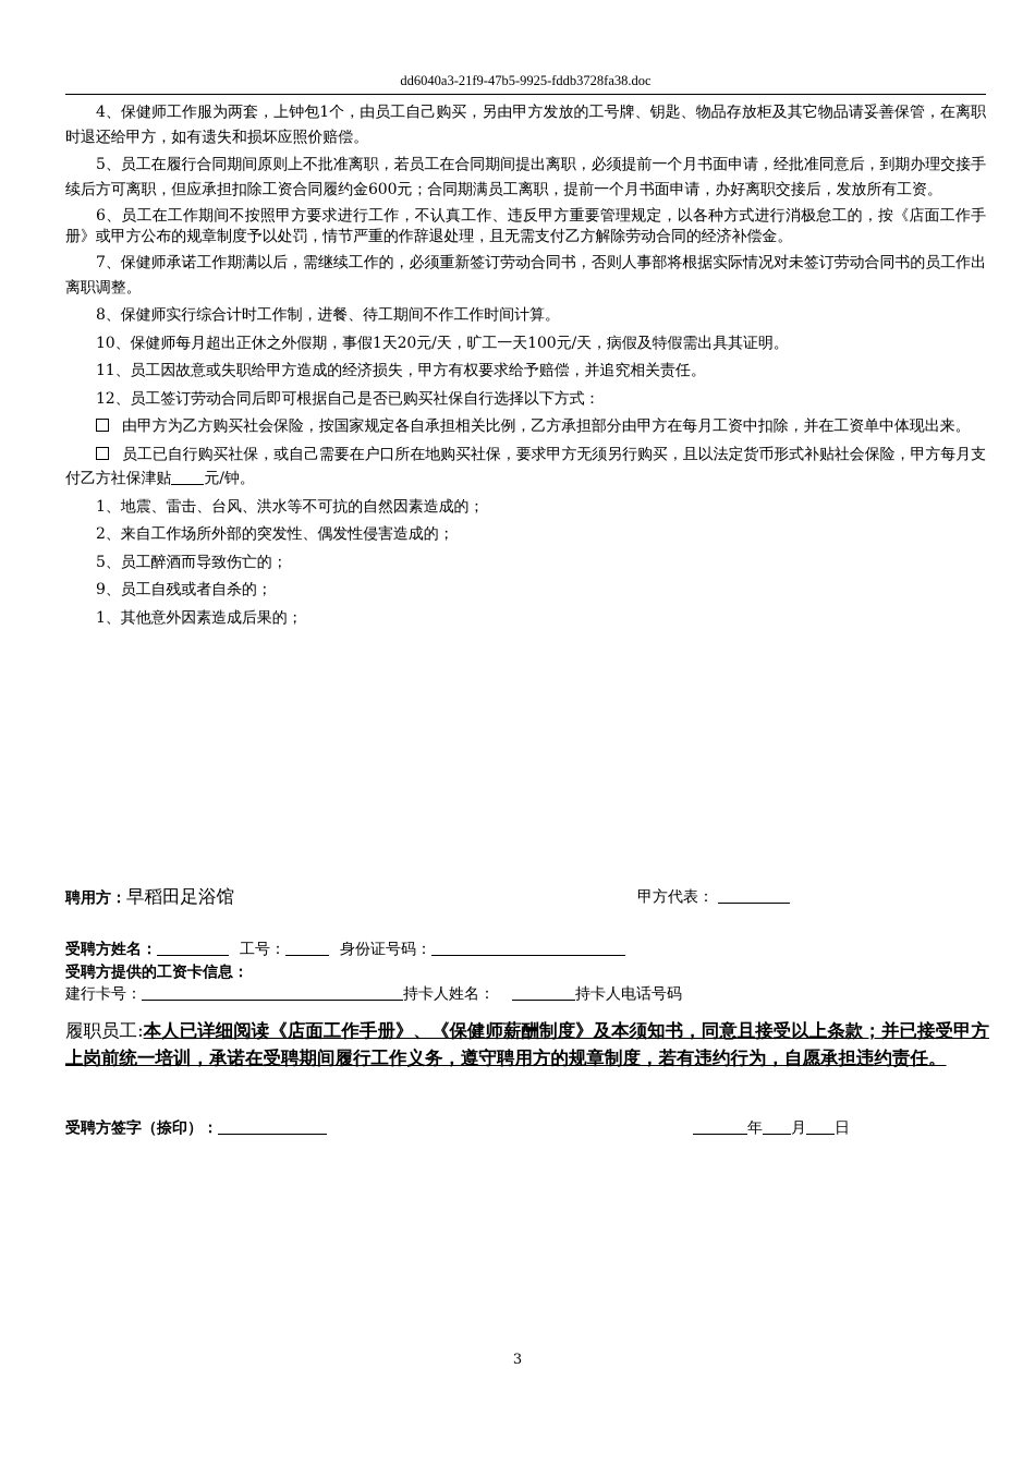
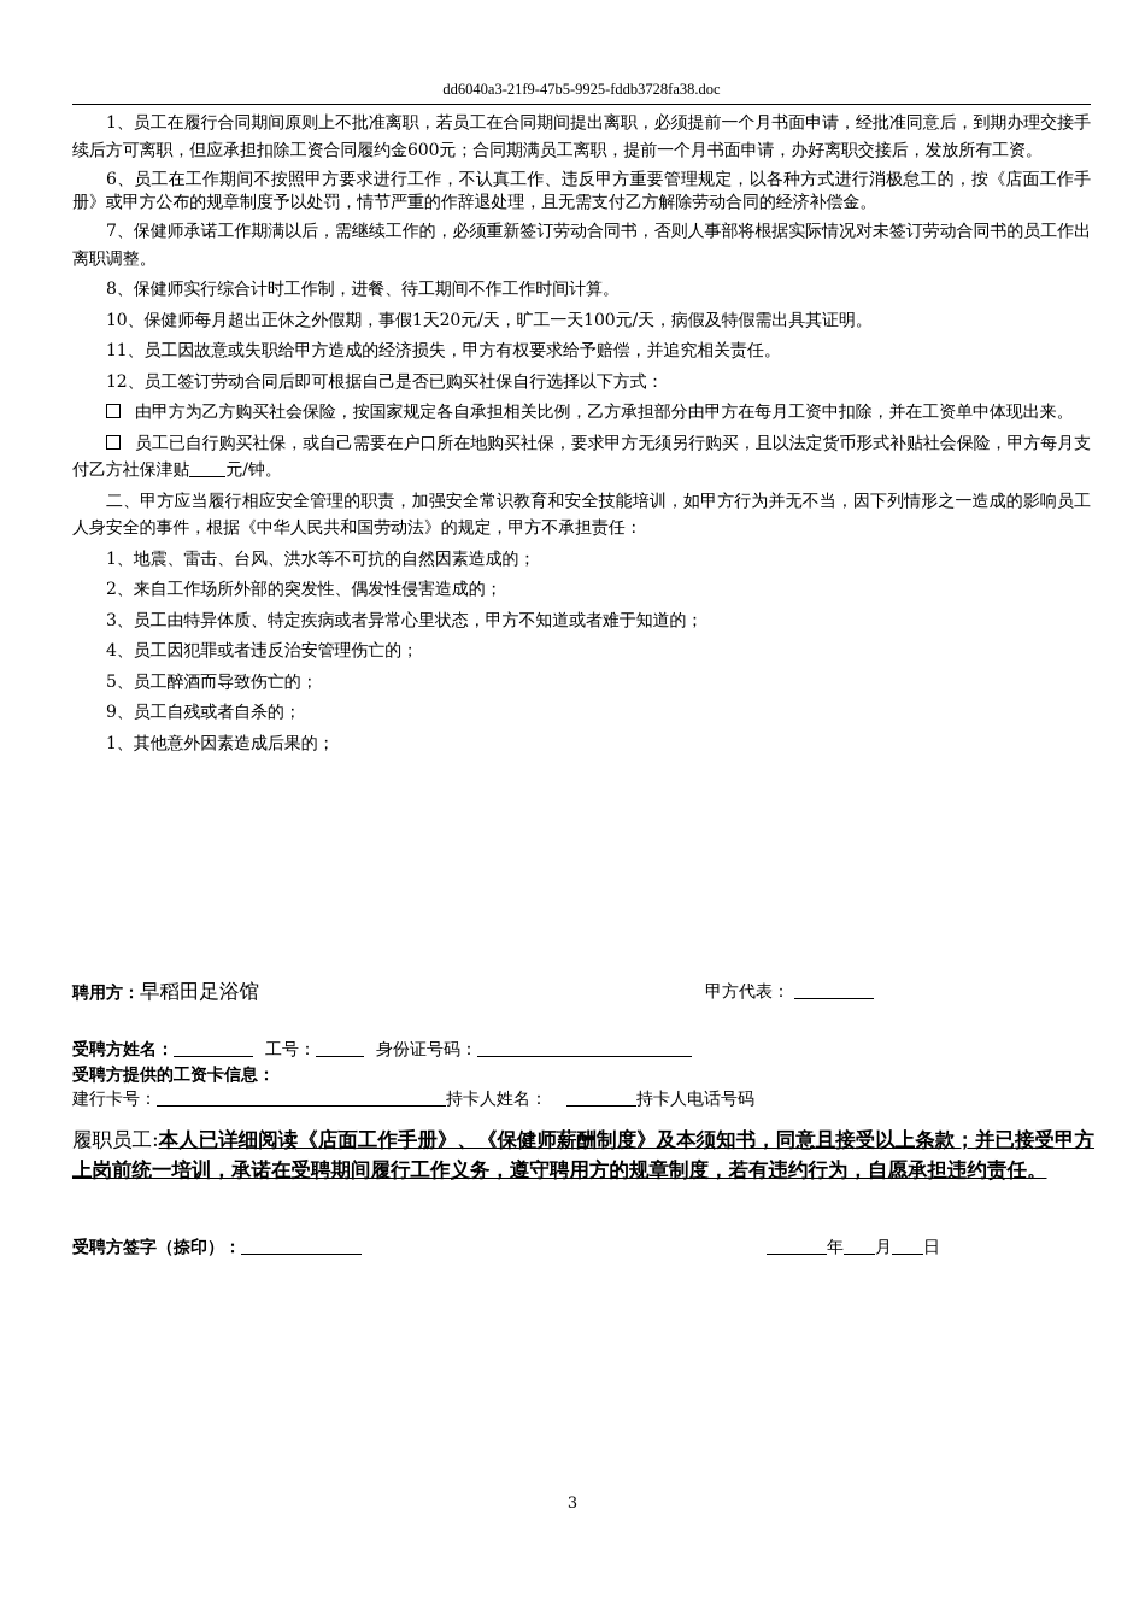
  dd6040a3-21f9-47b5-9925-fddb3728fa38.doc
- 4、保健师工作服为两套，上钟包1个，由员工自己购买，另由甲方发放的工号牌、钥匙、物品存放柜及其它物品请妥善保管，在离职时退还给甲方，如有遗失和损坏应照价赔偿。
- 5、员工在履行合同期间原则上不批准离职，若员工在合同期间提出离职，必须提前一个月书面申请，经批准同意后，到期办理交接手续后方可离职，但应承担扣除工资合同履约金600元；合同期满员工离职，提前一个月书面申请，办好离职交接后，发放所有工资。
+ 1、员工在履行合同期间原则上不批准离职，若员工在合同期间提出离职，必须提前一个月书面申请，经批准同意后，到期办理交接手续后方可离职，但应承担扣除工资合同履约金600元；合同期满员工离职，提前一个月书面申请，办好离职交接后，发放所有工资。
  6、员工在工作期间不按照甲方要求进行工作，不认真工作、违反甲方重要管理规定，以各种方式进行消极怠工的，按《店面工作手册》或甲方公布的规章制度予以处罚，情节严重的作辞退处理，且无需支付乙方解除劳动合同的经济补偿金。
  7、保健师承诺工作期满以后，需继续工作的，必须重新签订劳动合同书，否则人事部将根据实际情况对未签订劳动合同书的员工作出离职调整。
  8、保健师实行综合计时工作制，进餐、待工期间不作工作时间计算。
  10、保健师每月超出正休之外假期，事假1天20元/天，旷工一天100元/天，病假及特假需出具其证明。
  11、员工因故意或失职给甲方造成的经济损失，甲方有权要求给予赔偿，并追究相关责任。
  12、员工签订劳动合同后即可根据自己是否已购买社保自行选择以下方式：
  由甲方为乙方购买社会保险，按国家规定各自承担相关比例，乙方承担部分由甲方在每月工资中扣除，并在工资单中体现出来。
  员工已自行购买社保，或自己需要在户口所在地购买社保，要求甲方无须另行购买，且以法定货币形式补贴社会保险，甲方每月支付乙方社保津贴 元/钟。
+ 二、甲方应当履行相应安全管理的职责，加强安全常识教育和安全技能培训，如甲方行为并无不当，因下列情形之一造成的影响员工人身安全的事件，根据《中华人民共和国劳动法》的规定，甲方不承担责任：
  1、地震、雷击、台风、洪水等不可抗的自然因素造成的；
  2、来自工作场所外部的突发性、偶发性侵害造成的；
+ 3、员工由特异体质、特定疾病或者异常心里状态，甲方不知道或者难于知道的；
+ 4、员工因犯罪或者违反治安管理伤亡的；
  5、员工醉酒而导致伤亡的；
  9、员工自残或者自杀的；
  1、其他意外因素造成后果的；
  聘用方：早稻田足浴馆
  甲方代表：
  受聘方姓名： 工号： 身份证号码：
  受聘方提供的工资卡信息：
  建行卡号： 持卡人姓名： 持卡人电话号码
  履职员工:本人已详细阅读《店面工作手册》、《保健师薪酬制度》及本须知书，同意且接受以上条款；并已接受甲方上岗前统一培训，承诺在受聘期间履行工作义务，遵守聘用方的规章制度，若有违约行为，自愿承担违约责任。
  受聘方签字（捺印）：
  年 月 日
  3
